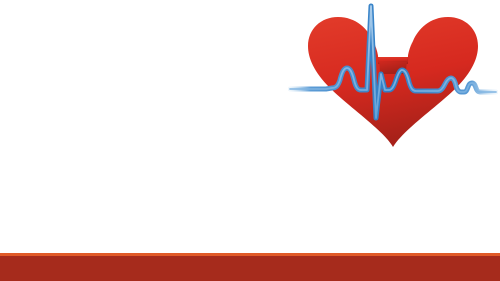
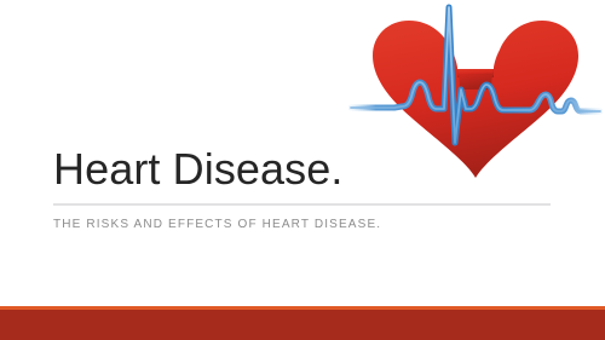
+ Heart Disease.
+ THE RISKS AND EFFECTS OF HEART DISEASE.
